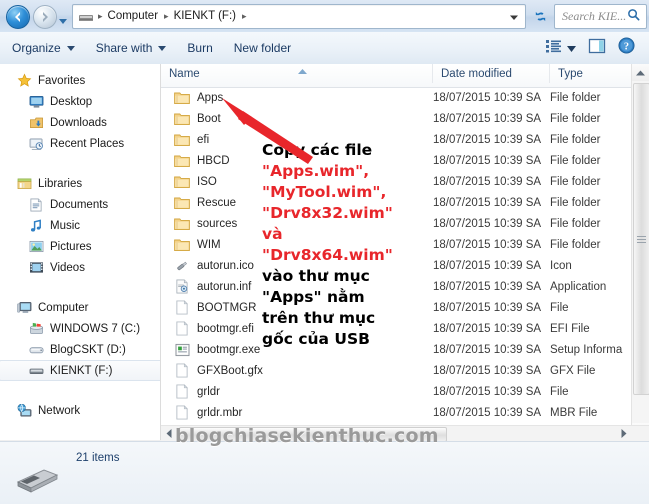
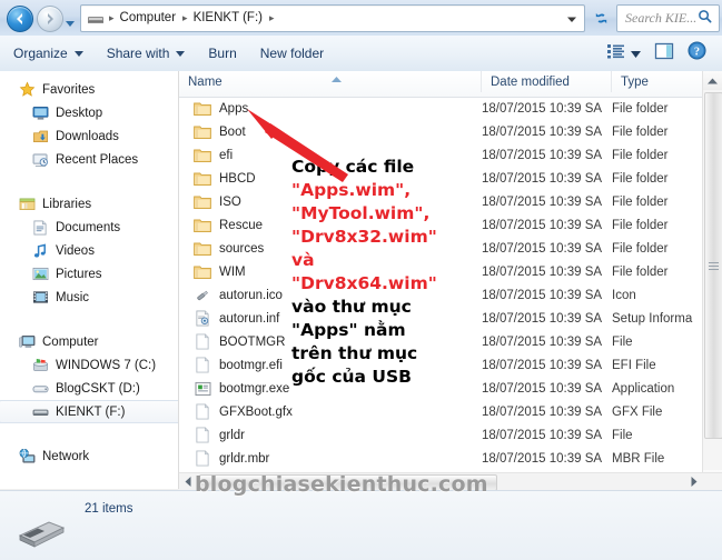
  ▸
  Computer
  ▸
  KIENKT (F:)
  ▸
  Search KIE...
  Organize
  Share with
  Burn
  New folder
  ?
  Favorites
  Desktop
  Downloads
  Recent Places
  Libraries
  Documents
- Music
+ Videos
  Pictures
- Videos
+ Music
  Computer
  WINDOWS 7 (C:)
  BlogCSKT (D:)
  KIENKT (F:)
  Network
  Name
  Date modified
  Type
  Apps
  18/07/2015 10:39 SA
  File folder
  Boot
  18/07/2015 10:39 SA
  File folder
  efi
  18/07/2015 10:39 SA
  File folder
  HBCD
  18/07/2015 10:39 SA
  File folder
  ISO
  18/07/2015 10:39 SA
  File folder
  Rescue
  18/07/2015 10:39 SA
  File folder
  sources
  18/07/2015 10:39 SA
  File folder
  WIM
  18/07/2015 10:39 SA
  File folder
  autorun.ico
  18/07/2015 10:39 SA
  Icon
  autorun.inf
  18/07/2015 10:39 SA
- Application
+ Setup Informa
  BOOTMGR
  18/07/2015 10:39 SA
  File
  bootmgr.efi
  18/07/2015 10:39 SA
  EFI File
  bootmgr.exe
  18/07/2015 10:39 SA
- Setup Informa
+ Application
  GFXBoot.gfx
  18/07/2015 10:39 SA
  GFX File
  grldr
  18/07/2015 10:39 SA
  File
  grldr.mbr
  18/07/2015 10:39 SA
  MBR File
  21 items
  Co các file
  "Apps.wim",
  "MyTool.wim",
  "Drv8x32.wim"
  và
  "Drv8x64.wim"
  vào thư mục
  "Apps" nằm
  trên thư mục
  gốc của USB
  blogchiasekienthuc.com
